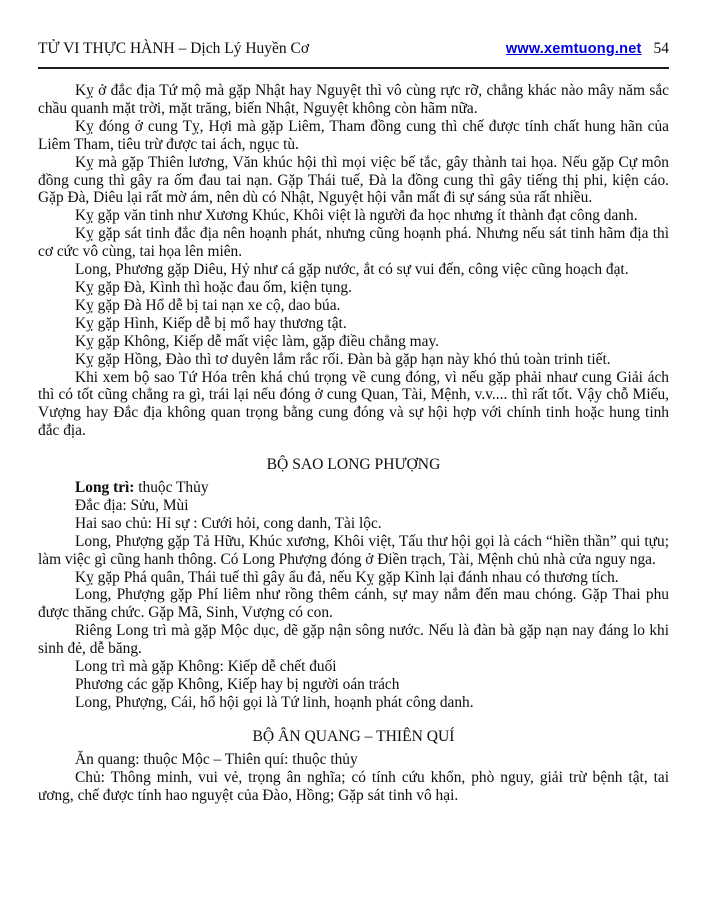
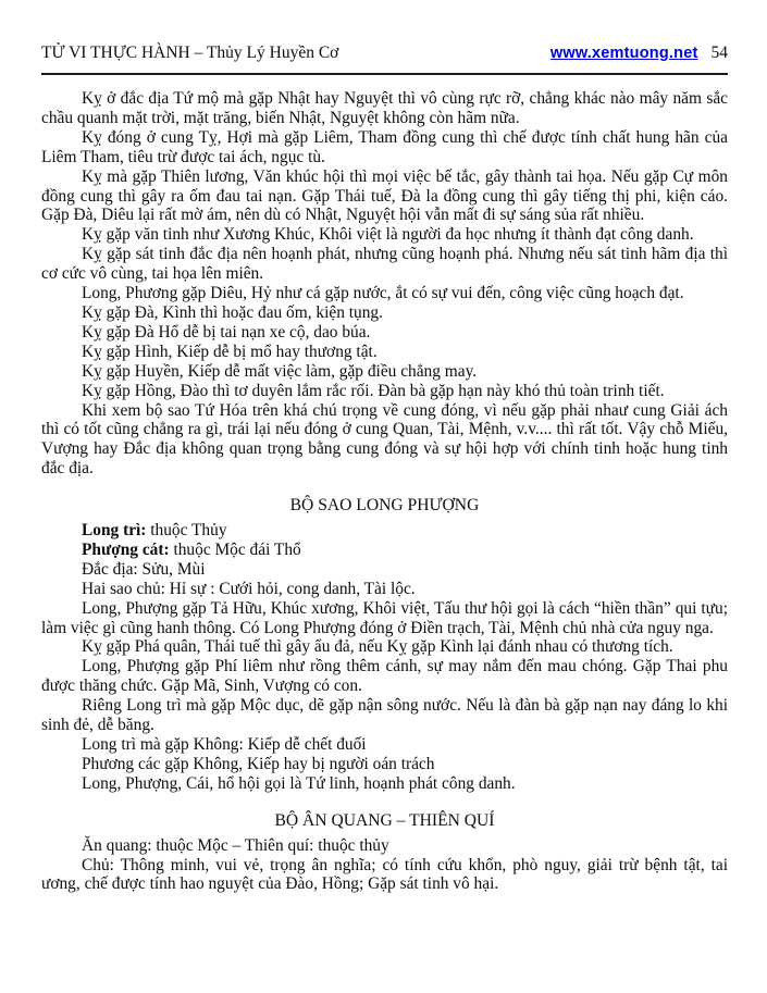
- TỬ VI THỰC HÀNH – Dịch Lý Huyền Cơ
+ TỬ VI THỰC HÀNH – Thủy Lý Huyền Cơ
  www.xemtuong.net
  54
  Kỵ ở đắc địa Tứ mộ mà gặp Nhật hay Nguyệt thì vô cùng rực rỡ, chẳng khác nào mây năm sắc chầu quanh mặt trời, mặt trăng, biến Nhật, Nguyệt không còn hãm nữa.
  Kỵ đóng ở cung Tỵ, Hợi mà gặp Liêm, Tham đồng cung thì chế được tính chất hung hãn của Liêm Tham, tiêu trừ được tai ách, ngục tù.
  Kỵ mà gặp Thiên lương, Văn khúc hội thì mọi việc bế tắc, gây thành tai họa. Nếu gặp Cự môn đồng cung thì gây ra ốm đau tai nạn. Gặp Thái tuế, Đà la đồng cung thì gây tiếng thị phi, kiện cáo. Gặp Đà, Diêu lại rất mờ ám, nên dù có Nhật, Nguyệt hội vẫn mất đi sự sáng sủa rất nhiều.
  Kỵ gặp văn tinh như Xương Khúc, Khôi việt là người đa học nhưng ít thành đạt công danh.
  Kỵ gặp sát tinh đắc địa nên hoạnh phát, nhưng cũng hoạnh phá. Nhưng nếu sát tinh hãm địa thì cơ cức vô cùng, tai họa lên miên.
  Long, Phương gặp Diêu, Hỷ như cá gặp nước, ắt có sự vui đến, công việc cũng hoạch đạt.
  Kỵ gặp Đà, Kình thì hoặc đau ốm, kiện tụng.
  Kỵ gặp Đà Hổ dễ bị tai nạn xe cộ, dao búa.
  Kỵ gặp Hình, Kiếp dễ bị mổ hay thương tật.
- Kỵ gặp Không, Kiếp dễ mất việc làm, gặp điều chẳng may.
+ Kỵ gặp Huyền, Kiếp dễ mất việc làm, gặp điều chẳng may.
  Kỵ gặp Hồng, Đào thì tơ duyên lắm rắc rối. Đàn bà gặp hạn này khó thủ toàn trinh tiết.
  Khi xem bộ sao Tứ Hóa trên khá chú trọng về cung đóng, vì nếu gặp phải nhaư cung Giải ách thì có tốt cũng chẳng ra gì, trái lại nếu đóng ở cung Quan, Tài, Mệnh, v.v.... thì rất tốt. Vậy chỗ Miếu, Vượng hay Đắc địa không quan trọng bằng cung đóng và sự hội hợp với chính tinh hoặc hung tinh đắc địa.
  BỘ SAO LONG PHƯỢNG
  Long trì: thuộc Thủy
+ Phượng cát: thuộc Mộc đái Thổ
  Đắc địa: Sửu, Mùi
  Hai sao chủ: Hỉ sự : Cưới hỏi, cong danh, Tài lộc.
  Long, Phượng gặp Tả Hữu, Khúc xương, Khôi việt, Tấu thư hội gọi là cách “hiền thần” qui tựu; làm việc gì cũng hanh thông. Có Long Phượng đóng ở Điền trạch, Tài, Mệnh chủ nhà cửa nguy nga.
  Kỵ gặp Phá quân, Thái tuế thì gây ẩu đả, nếu Kỵ gặp Kình lại đánh nhau có thương tích.
  Long, Phượng gặp Phí liêm như rồng thêm cánh, sự may nắm đến mau chóng. Gặp Thai phu được thăng chức. Gặp Mã, Sinh, Vượng có con.
  Riêng Long trì mà gặp Mộc dục, dẽ gặp nận sông nước. Nếu là đàn bà gặp nạn nay đáng lo khi sinh đẻ, dễ băng.
  Long trì mà gặp Không: Kiếp dễ chết đuối
  Phương các gặp Không, Kiếp hay bị người oán trách
  Long, Phượng, Cái, hổ hội gọi là Tứ linh, hoạnh phát công danh.
  BỘ ÂN QUANG – THIÊN QUÍ
  Ăn quang: thuộc Mộc – Thiên quí: thuộc thủy
  Chủ: Thông minh, vui vẻ, trọng ân nghĩa; có tính cứu khổn, phò nguy, giải trừ bệnh tật, tai ương, chế được tính hao nguyệt của Đào, Hồng; Gặp sát tinh vô hại.
